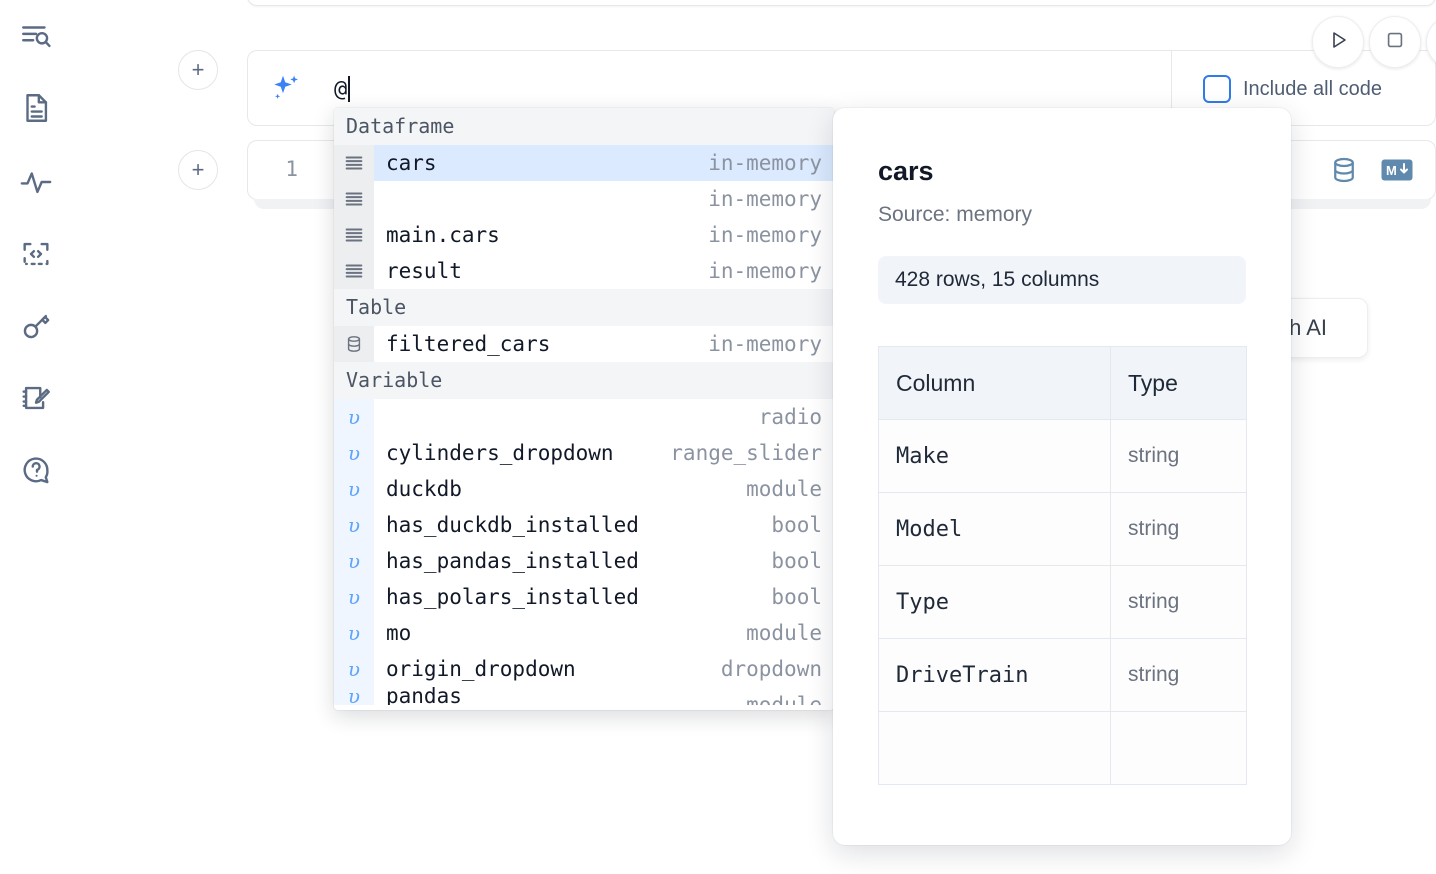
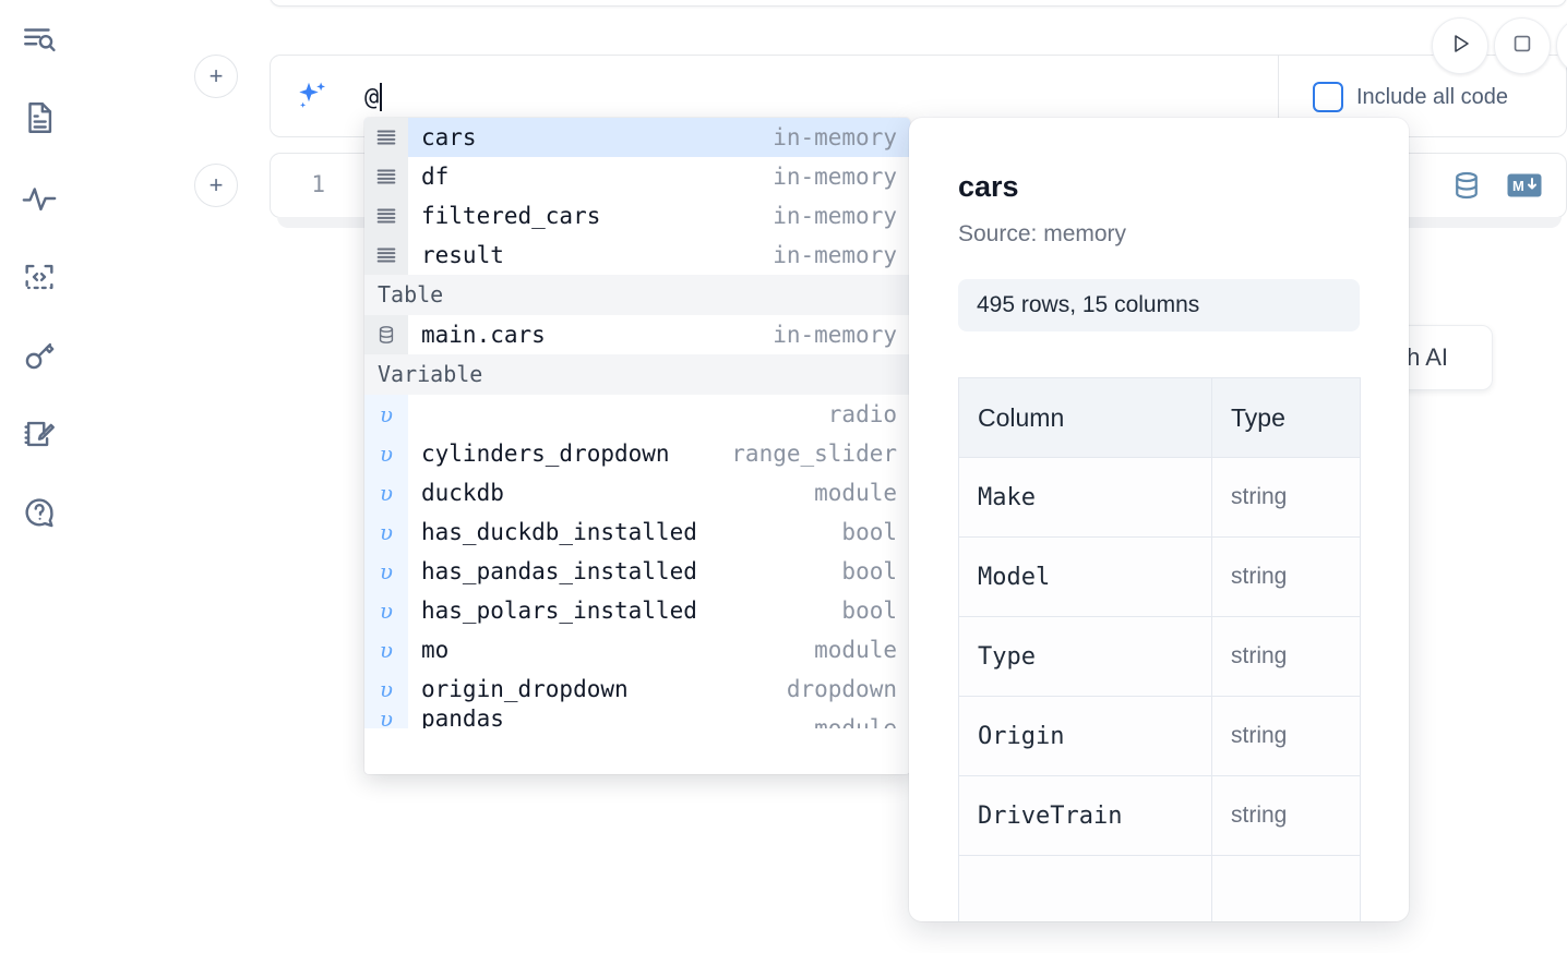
  +
  +
  @
  Include all code
  1
  M
  h AI
- Dataframe
  cars
  in-memory
+ df
  in-memory
- main.cars
+ filtered_cars
  in-memory
  result
  in-memory
  Table
- filtered_cars
+ main.cars
  in-memory
  Variable
  υ
  radio
  υ
  cylinders_dropdown
  range_slider
  υ
  duckdb
  module
  υ
  has_duckdb_installed
  bool
  υ
  has_pandas_installed
  bool
  υ
  has_polars_installed
  bool
  υ
  mo
  module
  υ
  origin_dropdown
  dropdown
  υ
  pandas
  cars
  Source: memory
- 428 rows, 15 columns
+ 495 rows, 15 columns
  Column	Type
  Make	string
  Model	string
  Type	string
+ Origin	string
  DriveTrain	string
